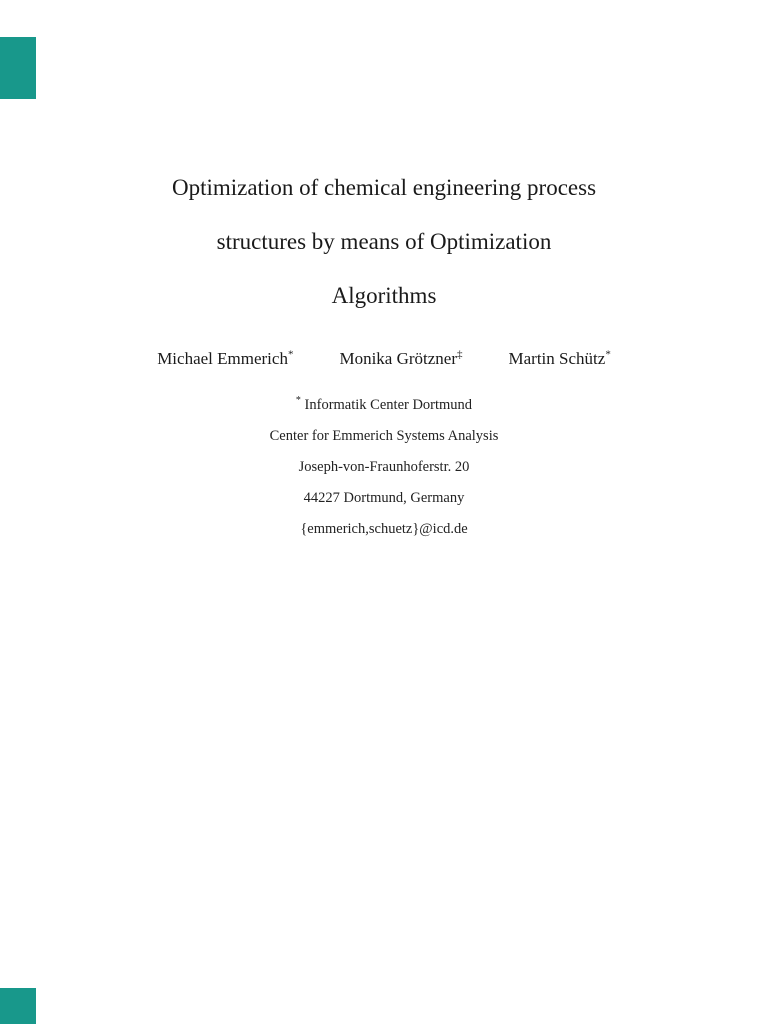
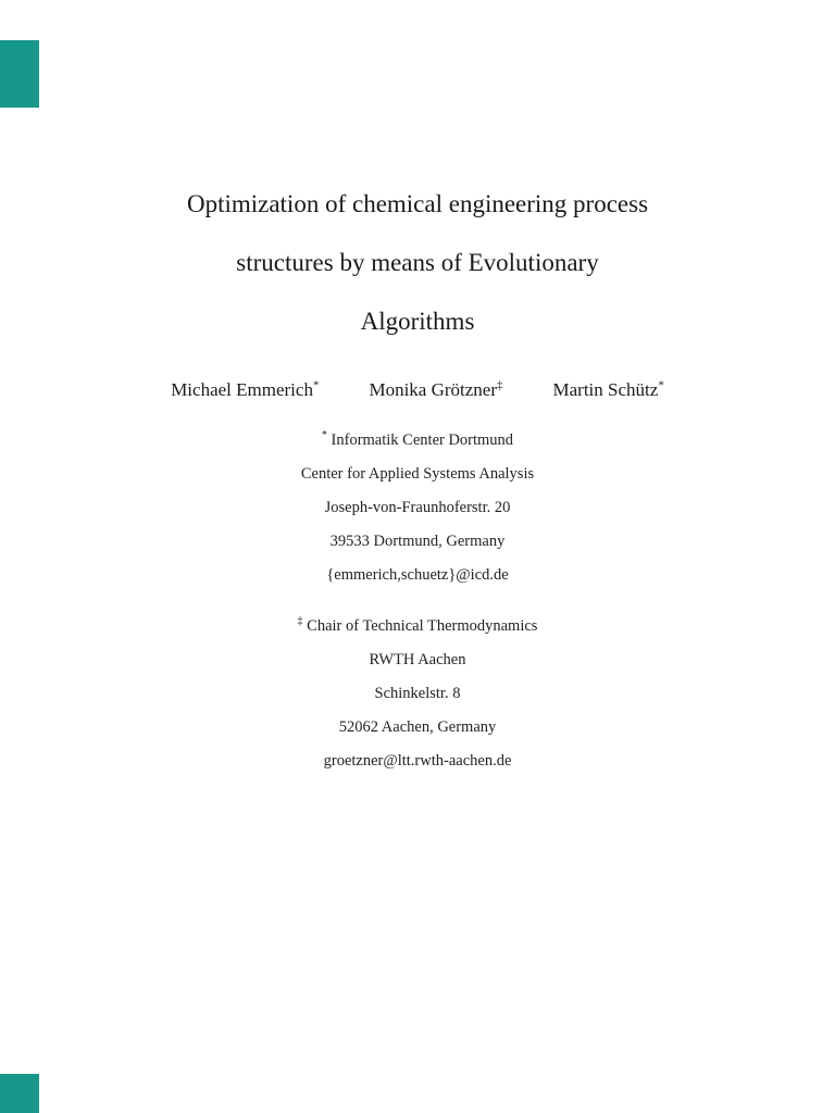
  Optimization of chemical engineering process
- structures by means of Optimization
+ structures by means of Evolutionary
  Algorithms
  Michael Emmerich*
  Monika Grötzner‡
  Martin Schütz*
  * Informatik Center Dortmund
- Center for Emmerich Systems Analysis
+ Center for Applied Systems Analysis
  Joseph-von-Fraunhoferstr. 20
- 44227 Dortmund, Germany
+ 39533 Dortmund, Germany
  {emmerich,schuetz}@icd.de
+ ‡ Chair of Technical Thermodynamics
+ RWTH Aachen
+ Schinkelstr. 8
+ 52062 Aachen, Germany
+ groetzner@ltt.rwth-aachen.de
